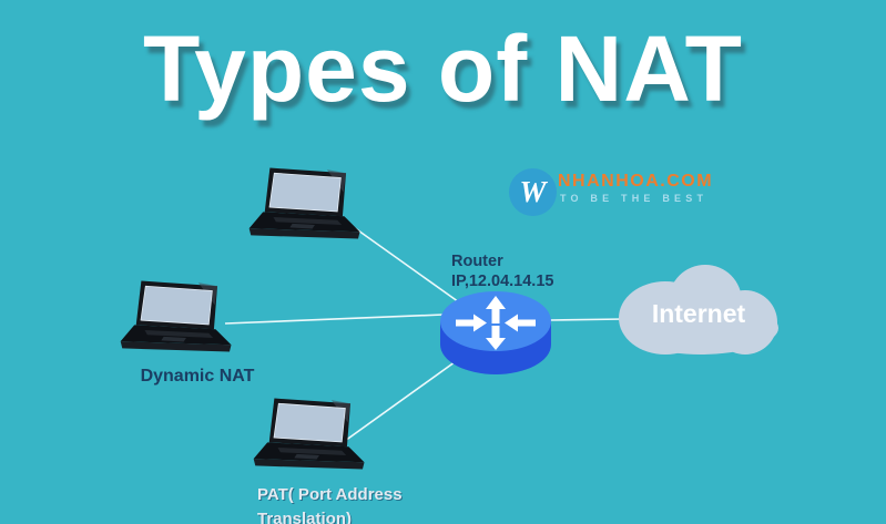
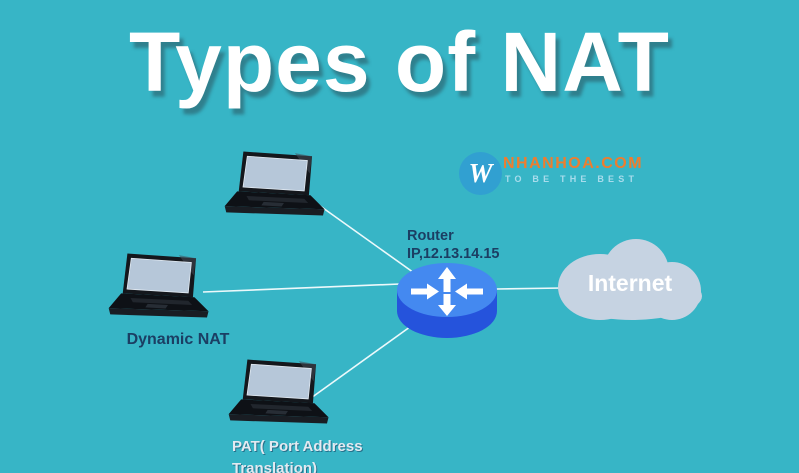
  Types of NAT
  Dynamic NAT
  PAT( Port Address
  Translation)
  Router
- IP,12.04.14.15
+ IP,12.13.14.15
  Internet
  W
  NHANHOA.COM
  TO BE THE BEST
